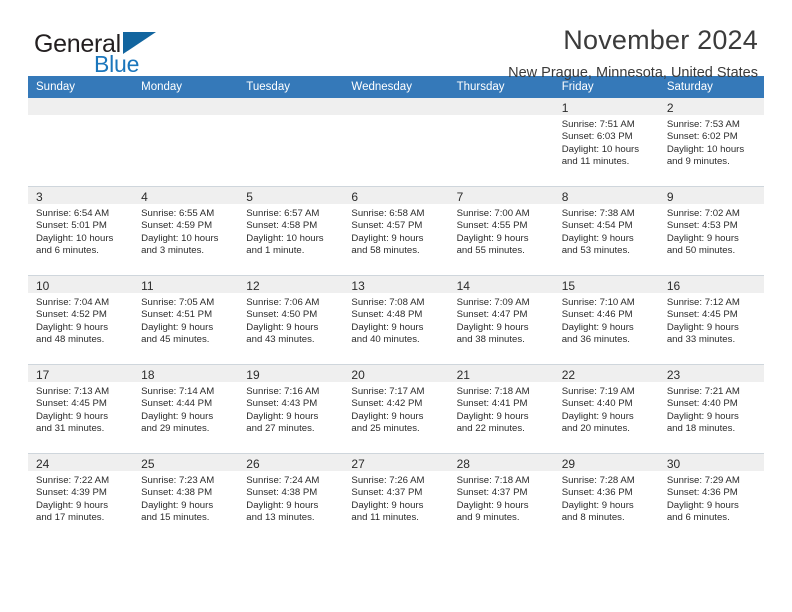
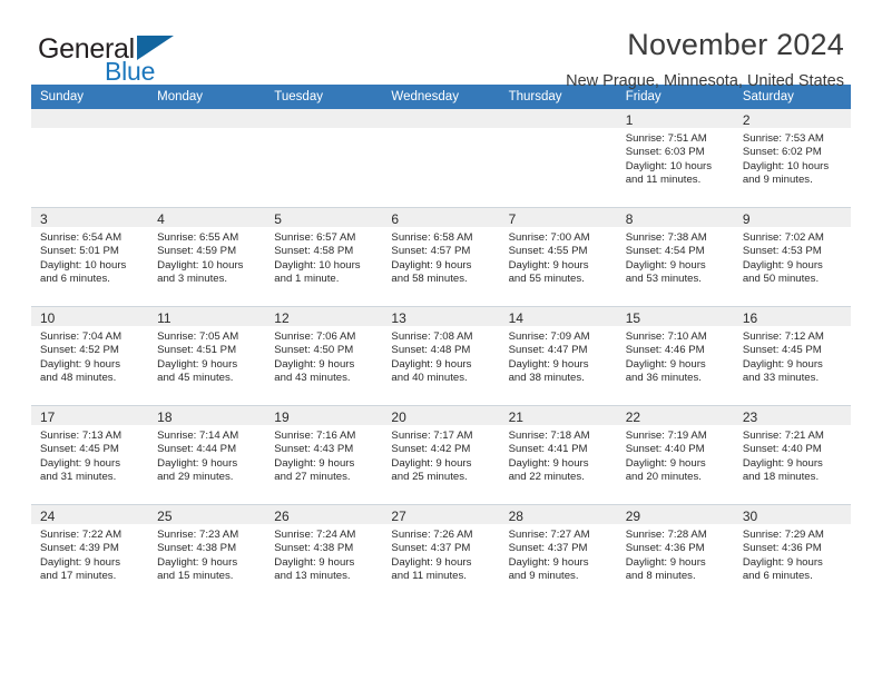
  General
  Blue
  November 2024
  New Prague, Minnesota, United States
  Sunday	Monday	Tuesday	Wednesday	Thursday	Friday	Saturday
  					1 Sunrise: 7:51 AM Sunset: 6:03 PM Daylight: 10 hours and 11 minutes.	2 Sunrise: 7:53 AM Sunset: 6:02 PM Daylight: 10 hours and 9 minutes.
  3 Sunrise: 6:54 AM Sunset: 5:01 PM Daylight: 10 hours and 6 minutes.	4 Sunrise: 6:55 AM Sunset: 4:59 PM Daylight: 10 hours and 3 minutes.	5 Sunrise: 6:57 AM Sunset: 4:58 PM Daylight: 10 hours and 1 minute.	6 Sunrise: 6:58 AM Sunset: 4:57 PM Daylight: 9 hours and 58 minutes.	7 Sunrise: 7:00 AM Sunset: 4:55 PM Daylight: 9 hours and 55 minutes.	8 Sunrise: 7:38 AM Sunset: 4:54 PM Daylight: 9 hours and 53 minutes.	9 Sunrise: 7:02 AM Sunset: 4:53 PM Daylight: 9 hours and 50 minutes.
  10 Sunrise: 7:04 AM Sunset: 4:52 PM Daylight: 9 hours and 48 minutes.	11 Sunrise: 7:05 AM Sunset: 4:51 PM Daylight: 9 hours and 45 minutes.	12 Sunrise: 7:06 AM Sunset: 4:50 PM Daylight: 9 hours and 43 minutes.	13 Sunrise: 7:08 AM Sunset: 4:48 PM Daylight: 9 hours and 40 minutes.	14 Sunrise: 7:09 AM Sunset: 4:47 PM Daylight: 9 hours and 38 minutes.	15 Sunrise: 7:10 AM Sunset: 4:46 PM Daylight: 9 hours and 36 minutes.	16 Sunrise: 7:12 AM Sunset: 4:45 PM Daylight: 9 hours and 33 minutes.
  17 Sunrise: 7:13 AM Sunset: 4:45 PM Daylight: 9 hours and 31 minutes.	18 Sunrise: 7:14 AM Sunset: 4:44 PM Daylight: 9 hours and 29 minutes.	19 Sunrise: 7:16 AM Sunset: 4:43 PM Daylight: 9 hours and 27 minutes.	20 Sunrise: 7:17 AM Sunset: 4:42 PM Daylight: 9 hours and 25 minutes.	21 Sunrise: 7:18 AM Sunset: 4:41 PM Daylight: 9 hours and 22 minutes.	22 Sunrise: 7:19 AM Sunset: 4:40 PM Daylight: 9 hours and 20 minutes.	23 Sunrise: 7:21 AM Sunset: 4:40 PM Daylight: 9 hours and 18 minutes.
- 24 Sunrise: 7:22 AM Sunset: 4:39 PM Daylight: 9 hours and 17 minutes.	25 Sunrise: 7:23 AM Sunset: 4:38 PM Daylight: 9 hours and 15 minutes.	26 Sunrise: 7:24 AM Sunset: 4:38 PM Daylight: 9 hours and 13 minutes.	27 Sunrise: 7:26 AM Sunset: 4:37 PM Daylight: 9 hours and 11 minutes.	28 Sunrise: 7:18 AM Sunset: 4:37 PM Daylight: 9 hours and 9 minutes.	29 Sunrise: 7:28 AM Sunset: 4:36 PM Daylight: 9 hours and 8 minutes.	30 Sunrise: 7:29 AM Sunset: 4:36 PM Daylight: 9 hours and 6 minutes.
+ 24 Sunrise: 7:22 AM Sunset: 4:39 PM Daylight: 9 hours and 17 minutes.	25 Sunrise: 7:23 AM Sunset: 4:38 PM Daylight: 9 hours and 15 minutes.	26 Sunrise: 7:24 AM Sunset: 4:38 PM Daylight: 9 hours and 13 minutes.	27 Sunrise: 7:26 AM Sunset: 4:37 PM Daylight: 9 hours and 11 minutes.	28 Sunrise: 7:27 AM Sunset: 4:37 PM Daylight: 9 hours and 9 minutes.	29 Sunrise: 7:28 AM Sunset: 4:36 PM Daylight: 9 hours and 8 minutes.	30 Sunrise: 7:29 AM Sunset: 4:36 PM Daylight: 9 hours and 6 minutes.
